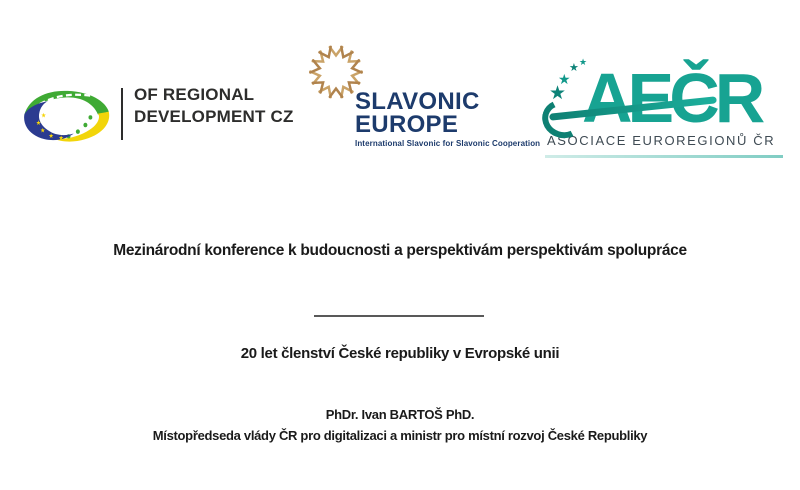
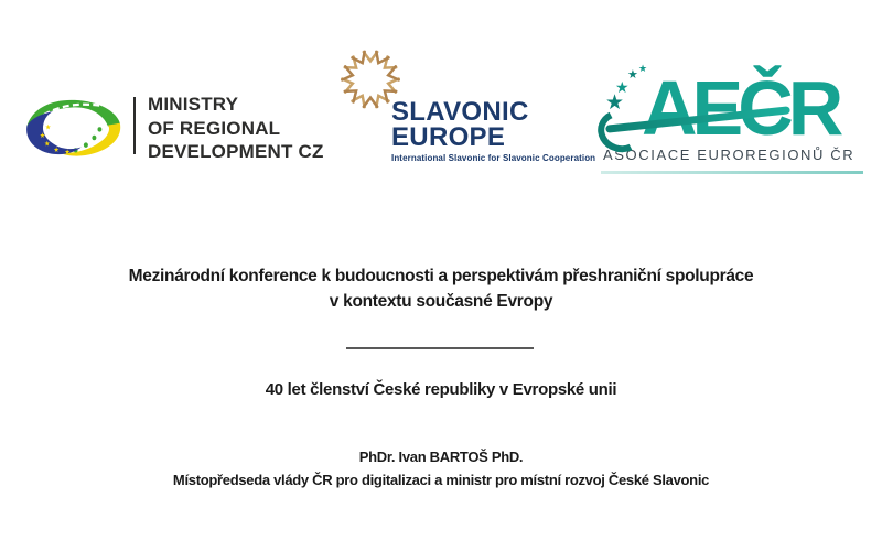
+ MINISTRY
  OF REGIONAL
  DEVELOPMENT CZ
  SLAVONIC
  EUROPE
  International Slavonic for Slavonic Cooperation
  ★
  ★
  ★
  ★
  AER
  ASOCIACE EUROREGIONŮ ČR
- Mezinárodní konference k budoucnosti a perspektivám perspektivám spolupráce
+ Mezinárodní konference k budoucnosti a perspektivám přeshraniční spolupráce
+ v kontextu současné Evropy
- 20 let členství České republiky v Evropské unii
+ 40 let členství České republiky v Evropské unii
  PhDr. Ivan BARTOŠ PhD.
- Místopředseda vlády ČR pro digitalizaci a ministr pro místní rozvoj České Republiky
+ Místopředseda vlády ČR pro digitalizaci a ministr pro místní rozvoj České Slavonic
